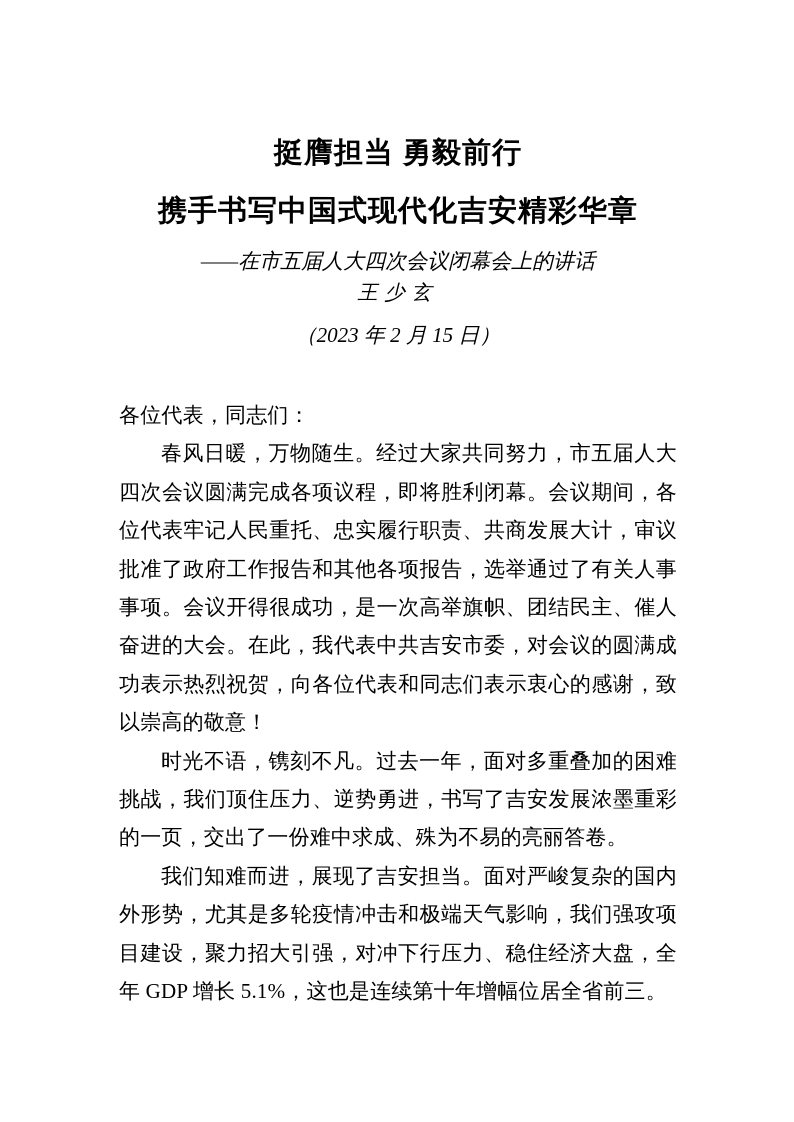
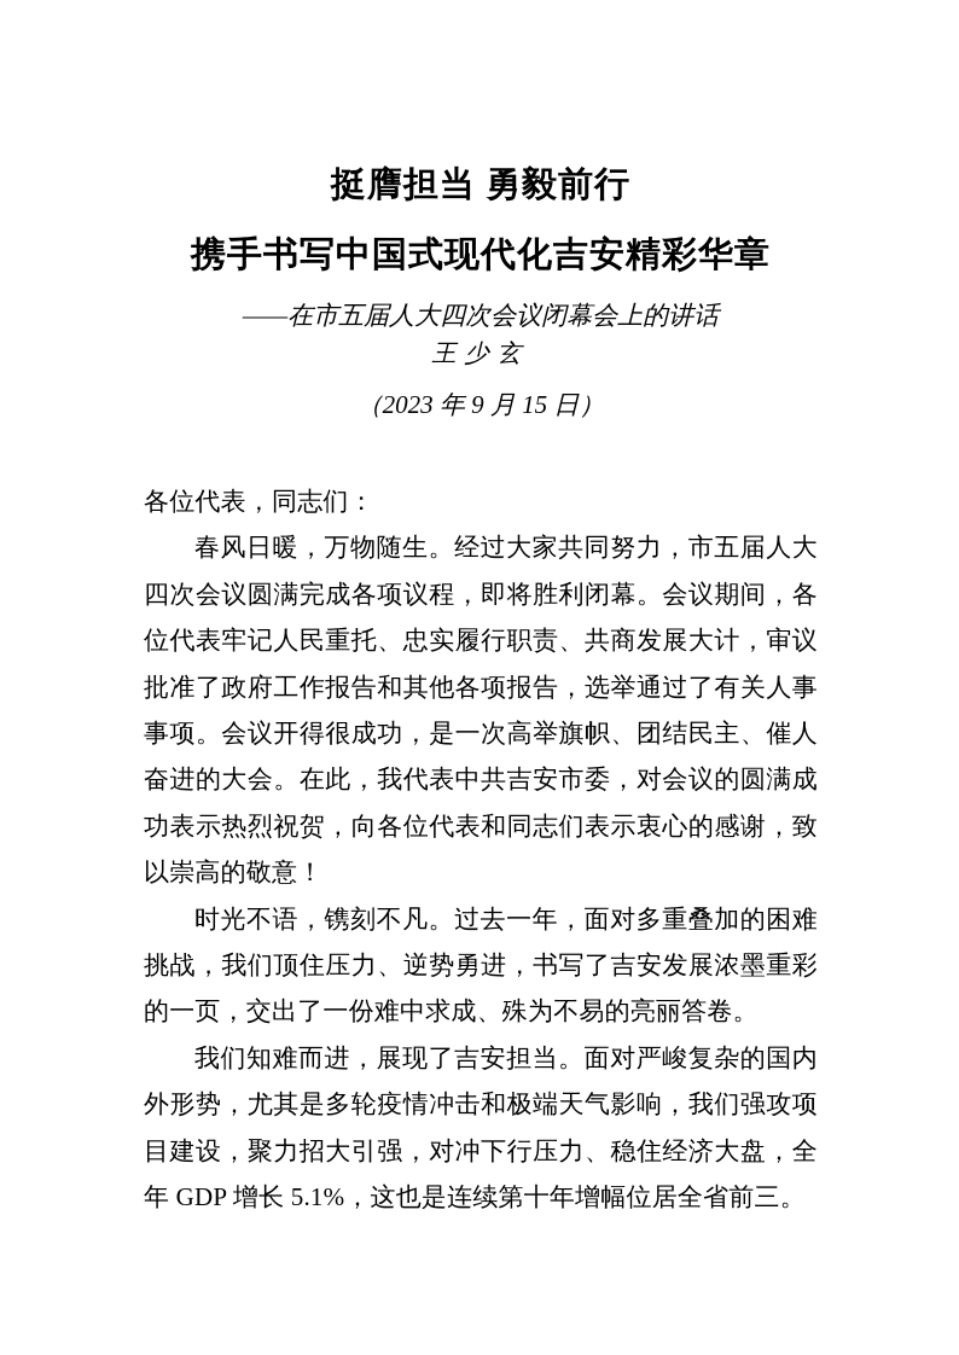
  挺膺担当 勇毅前行
  携手书写中国式现代化吉安精彩华章
  ——在市五届人大四次会议闭幕会上的讲话
  王少玄
- （2023 年 2 月 15 日）
+ （2023 年 9 月 15 日）
  各位代表，同志们：
  春风日暖，万物随生。经过大家共同努力，市五届人大四次会议圆满完成各项议程，即将胜利闭幕。会议期间，各位代表牢记人民重托、忠实履行职责、共商发展大计，审议批准了政府工作报告和其他各项报告，选举通过了有关人事事项。会议开得很成功，是一次高举旗帜、团结民主、催人奋进的大会。在此，我代表中共吉安市委，对会议的圆满成功表示热烈祝贺，向各位代表和同志们表示衷心的感谢，致以崇高的敬意！
  时光不语，镌刻不凡。过去一年，面对多重叠加的困难挑战，我们顶住压力、逆势勇进，书写了吉安发展浓墨重彩的一页，交出了一份难中求成、殊为不易的亮丽答卷。
  我们知难而进，展现了吉安担当。面对严峻复杂的国内外形势，尤其是多轮疫情冲击和极端天气影响，我们强攻项目建设，聚力招大引强，对冲下行压力、稳住经济大盘，全年 GDP 增长 5.1%，这也是连续第十年增幅位居全省前三。
